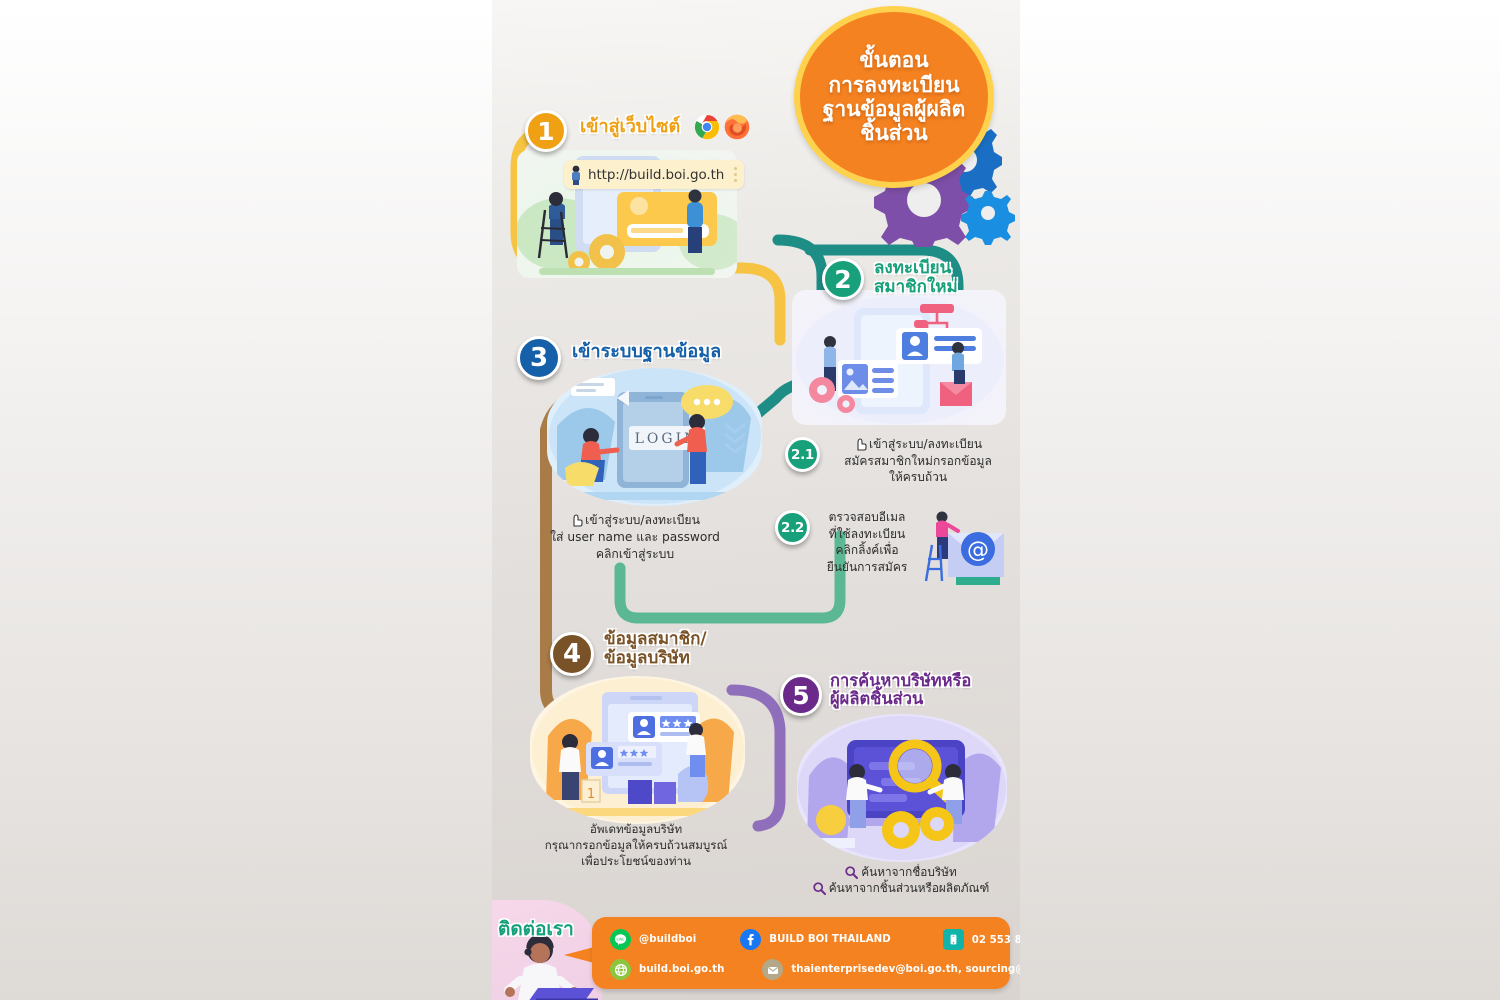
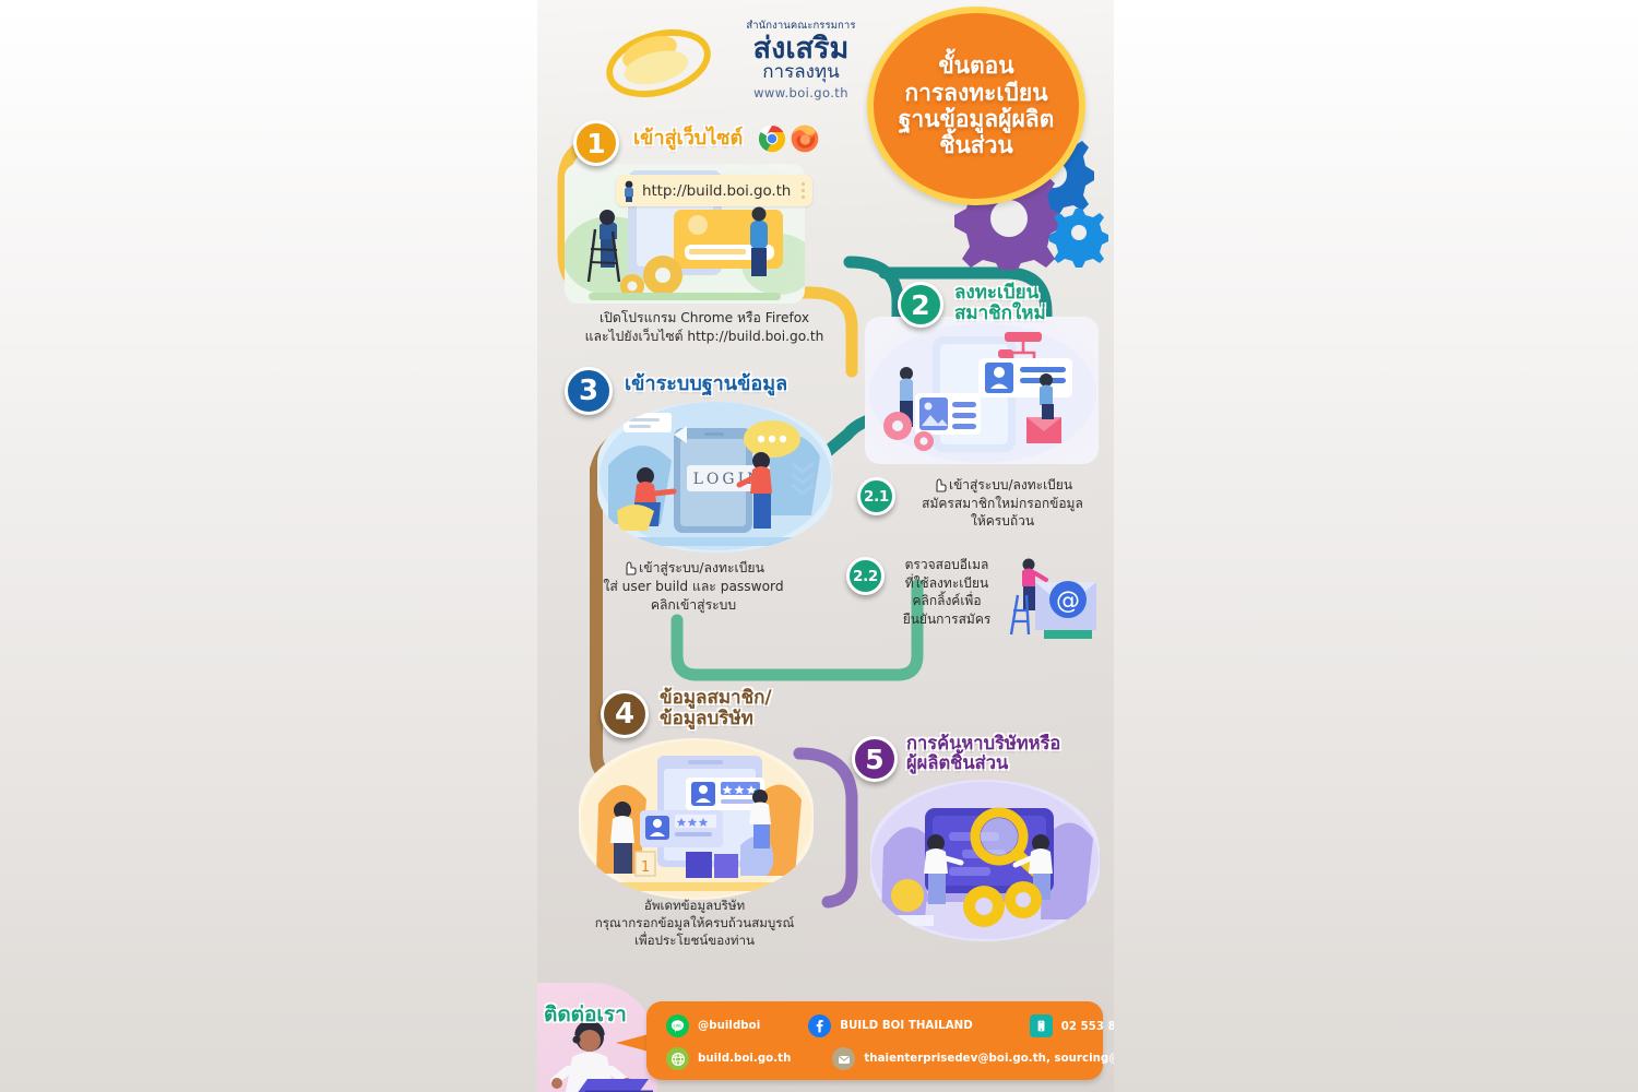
+ สำนักงานคณะกรรมการ
+ ส่งเสริม
+ การลงทุน
+ www.boi.go.th
  ขั้นตอน
  การลงทะเบียน
  ฐานข้อมูลผู้ผลิต
  ชิ้นส่วน
  1
  เข้าสู่เว็บไซต์
  http://build.boi.go.th
+ เปิดโปรแกรม Chrome หรือ Firefox
+ และไปยังเว็บไซต์ http://build.boi.go.th
  2
  ลงทะเบียน
  สมาชิกใหม่
  2.1
  เข้าสู่ระบบ/ลงทะเบียน
  สมัครสมาชิกใหม่กรอกข้อมูล
  ให้ครบถ้วน
  2.2
  ตรวจสอบอีเมล
  ที่ใช้ลงทะเบียน
  คลิกลิ้งค์เพื่อ
  ยืนยันการสมัคร
  @
  3
  เข้าระบบฐานข้อมูล
  LOGI
  เข้าสู่ระบบ/ลงทะเบียน
- ใส่ user name และ password
+ ใส่ user build และ password
  คลิกเข้าสู่ระบบ
  4
  ข้อมูลสมาชิก/
  ข้อมูลบริษัท
  1
  อัพเดทข้อมูลบริษัท
  กรุณากรอกข้อมูลให้ครบถ้วนสมบูรณ์
  เพื่อประโยชน์ของท่าน
  5
  การค้นหาบริษัทหรือ
  ผู้ผลิตชิ้นส่วน
- ค้นหาจากชื่อบริษัท
- ค้นหาจากชิ้นส่วนหรือผลิตภัณฑ์
  ติดต่อเรา
  @buildboi
  BUILD BOI THAILAND
  build.boi.go.th
  thaienterprisedev@boi.go.th, sourcing
